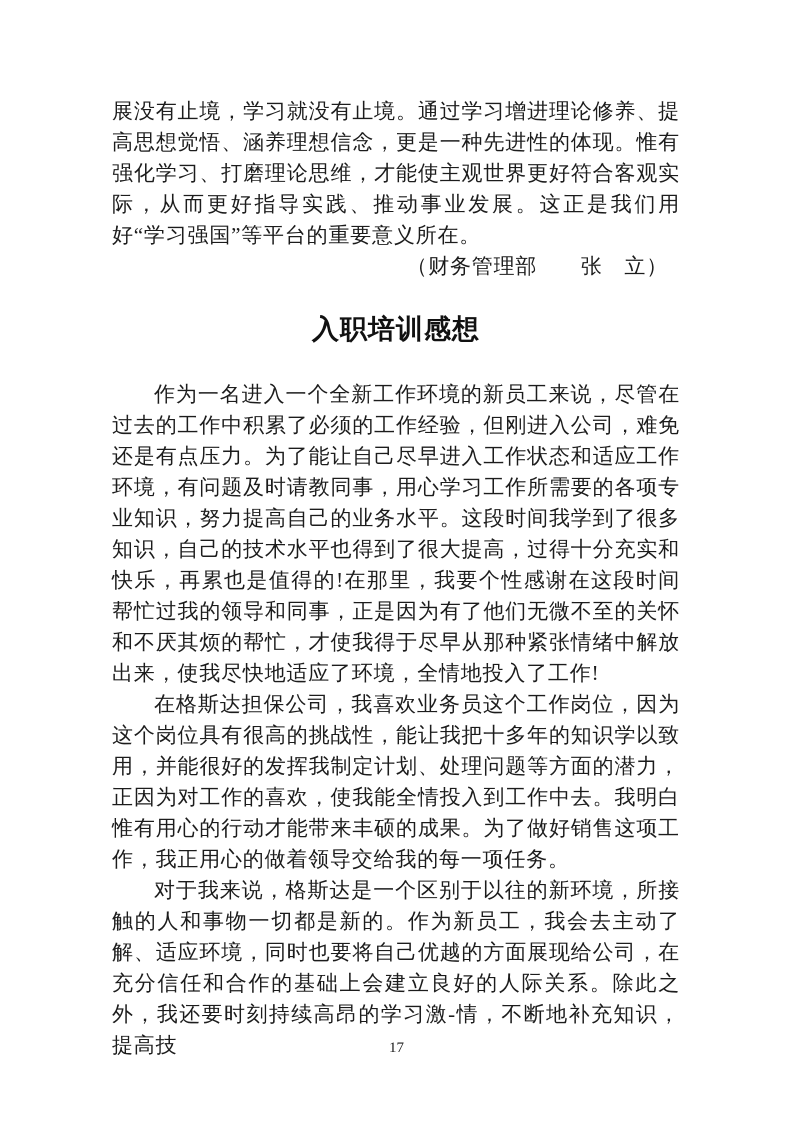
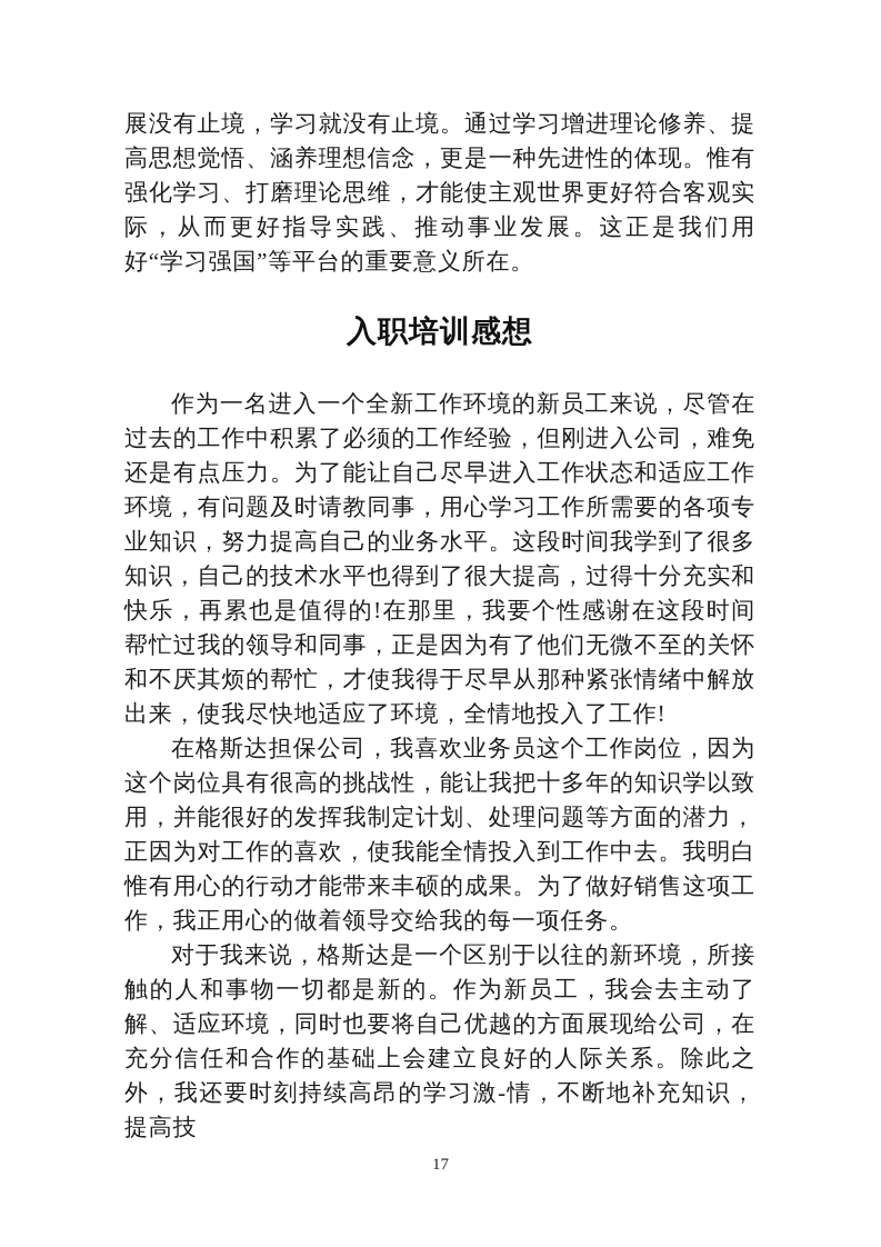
  展没有止境，学习就没有止境。通过学习增进理论修养、提高思想觉悟、涵养理想信念，更是一种先进性的体现。惟有强化学习、打磨理论思维，才能使主观世界更好符合客观实际，从而更好指导实践、推动事业发展。这正是我们用好“学习强国”等平台的重要意义所在。
- （财务管理部 张 立）
  入职培训感想
  作为一名进入一个全新工作环境的新员工来说，尽管在过去的工作中积累了必须的工作经验，但刚进入公司，难免还是有点压力。为了能让自己尽早进入工作状态和适应工作环境，有问题及时请教同事，用心学习工作所需要的各项专业知识，努力提高自己的业务水平。这段时间我学到了很多知识，自己的技术水平也得到了很大提高，过得十分充实和快乐，再累也是值得的!在那里，我要个性感谢在这段时间帮忙过我的领导和同事，正是因为有了他们无微不至的关怀和不厌其烦的帮忙，才使我得于尽早从那种紧张情绪中解放出来，使我尽快地适应了环境，全情地投入了工作!
  在格斯达担保公司，我喜欢业务员这个工作岗位，因为这个岗位具有很高的挑战性，能让我把十多年的知识学以致用，并能很好的发挥我制定计划、处理问题等方面的潜力，正因为对工作的喜欢，使我能全情投入到工作中去。我明白惟有用心的行动才能带来丰硕的成果。为了做好销售这项工作，我正用心的做着领导交给我的每一项任务。
  对于我来说，格斯达是一个区别于以往的新环境，所接触的人和事物一切都是新的。作为新员工，我会去主动了解、适应环境，同时也要将自己优越的方面展现给公司，在充分信任和合作的基础上会建立良好的人际关系。除此之外，我还要时刻持续高昂的学习激-情，不断地补充知识，提高技
  17
